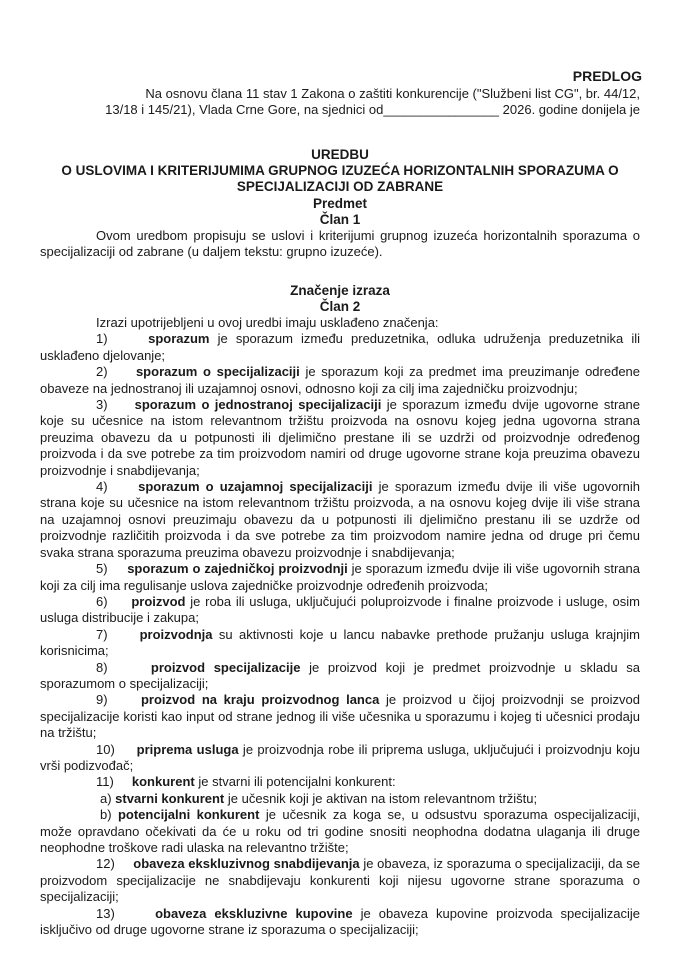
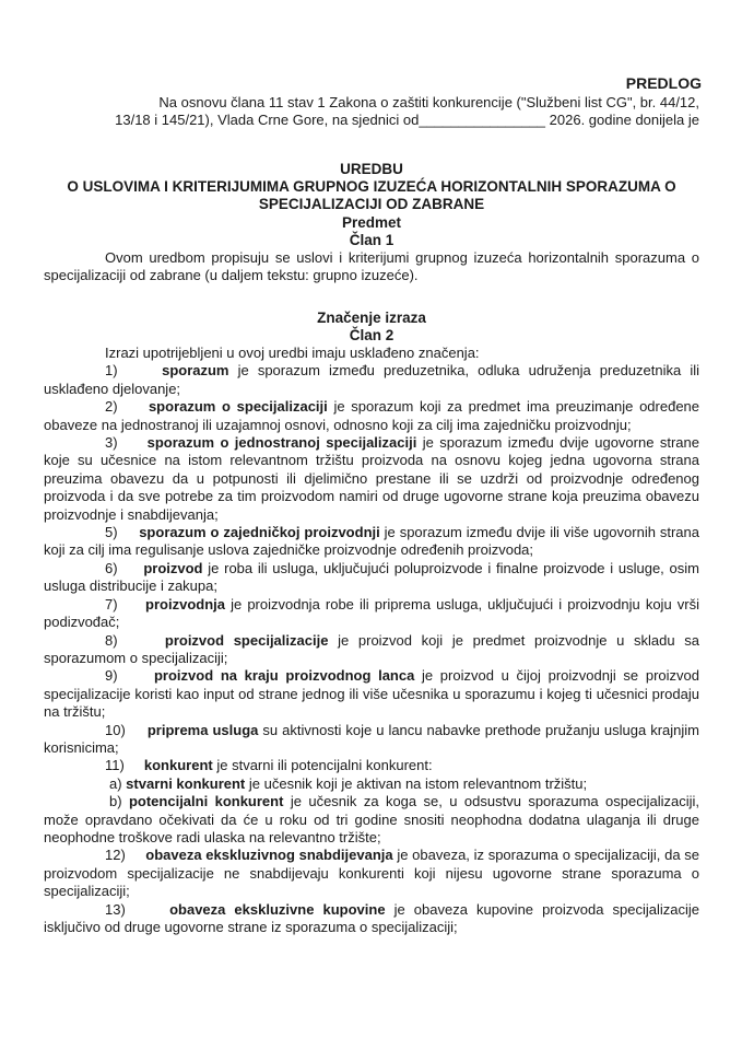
  PREDLOG
  Na osnovu člana 11 stav 1 Zakona o zaštiti konkurencije ("Službeni list CG", br. 44/12,
  13/18 i 145/21), Vlada Crne Gore, na sjednici od________________ 2026. godine donijela je
  UREDBU
  O USLOVIMA I KRITERIJUMIMA GRUPNOG IZUZEĆA HORIZONTALNIH SPORAZUMA O
  SPECIJALIZACIJI OD ZABRANE
  Predmet
  Član 1
  Ovom uredbom propisuju se uslovi i kriterijumi grupnog izuzeća horizontalnih sporazuma o specijalizaciji od zabrane (u daljem tekstu: grupno izuzeće).
  Značenje izraza
  Član 2
  Izrazi upotrijebljeni u ovoj uredbi imaju usklađeno značenja:
  1) sporazum je sporazum između preduzetnika, odluka udruženja preduzetnika ili usklađeno djelovanje;
  2) sporazum o specijalizaciji je sporazum koji za predmet ima preuzimanje određene obaveze na jednostranoj ili uzajamnoj osnovi, odnosno koji za cilj ima zajedničku proizvodnju;
  3) sporazum o jednostranoj specijalizaciji je sporazum između dvije ugovorne strane koje su učesnice na istom relevantnom tržištu proizvoda na osnovu kojeg jedna ugovorna strana preuzima obavezu da u potpunosti ili djelimično prestane ili se uzdrži od proizvodnje određenog proizvoda i da sve potrebe za tim proizvodom namiri od druge ugovorne strane koja preuzima obavezu proizvodnje i snabdijevanja;
- 4) sporazum o uzajamnoj specijalizaciji je sporazum između dvije ili više ugovornih strana koje su učesnice na istom relevantnom tržištu proizvoda, a na osnovu kojeg dvije ili više strana na uzajamnoj osnovi preuzimaju obavezu da u potpunosti ili djelimično prestanu ili se uzdrže od proizvodnje različitih proizvoda i da sve potrebe za tim proizvodom namire jedna od druge pri čemu svaka strana sporazuma preuzima obavezu proizvodnje i snabdijevanja;
  5) sporazum o zajedničkoj proizvodnji je sporazum između dvije ili više ugovornih strana koji za cilj ima regulisanje uslova zajedničke proizvodnje određenih proizvoda;
  6) proizvod je roba ili usluga, uključujući poluproizvode i finalne proizvode i usluge, osim usluga distribucije i zakupa;
- 7) proizvodnja su aktivnosti koje u lancu nabavke prethode pružanju usluga krajnjim korisnicima;
+ 7) proizvodnja je proizvodnja robe ili priprema usluga, uključujući i proizvodnju koju vrši podizvođač;
  8) proizvod specijalizacije je proizvod koji je predmet proizvodnje u skladu sa sporazumom o specijalizaciji;
  9) proizvod na kraju proizvodnog lanca je proizvod u čijoj proizvodnji se proizvod specijalizacije koristi kao input od strane jednog ili više učesnika u sporazumu i kojeg ti učesnici prodaju na tržištu;
- 10) priprema usluga je proizvodnja robe ili priprema usluga, uključujući i proizvodnju koju vrši podizvođač;
+ 10) priprema usluga su aktivnosti koje u lancu nabavke prethode pružanju usluga krajnjim korisnicima;
  11) konkurent je stvarni ili potencijalni konkurent:
  a) stvarni konkurent je učesnik koji je aktivan na istom relevantnom tržištu;
  b) potencijalni konkurent je učesnik za koga se, u odsustvu sporazuma ospecijalizaciji, može opravdano očekivati da će u roku od tri godine snositi neophodna dodatna ulaganja ili druge neophodne troškove radi ulaska na relevantno tržište;
  12) obaveza ekskluzivnog snabdijevanja je obaveza, iz sporazuma o specijalizaciji, da se proizvodom specijalizacije ne snabdijevaju konkurenti koji nijesu ugovorne strane sporazuma o specijalizaciji;
  13) obaveza ekskluzivne kupovine je obaveza kupovine proizvoda specijalizacije isključivo od druge ugovorne strane iz sporazuma o specijalizaciji;
